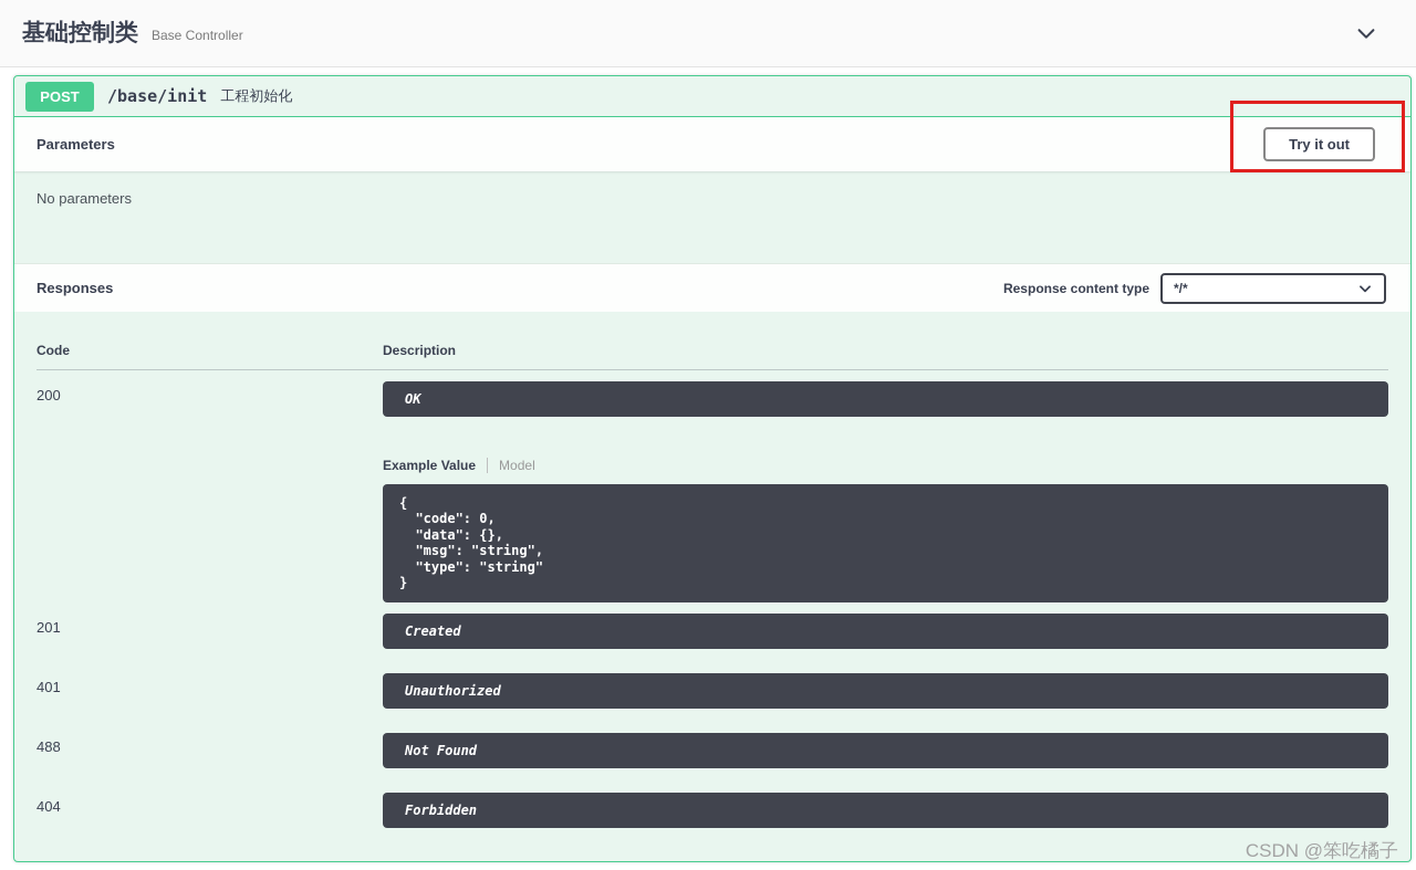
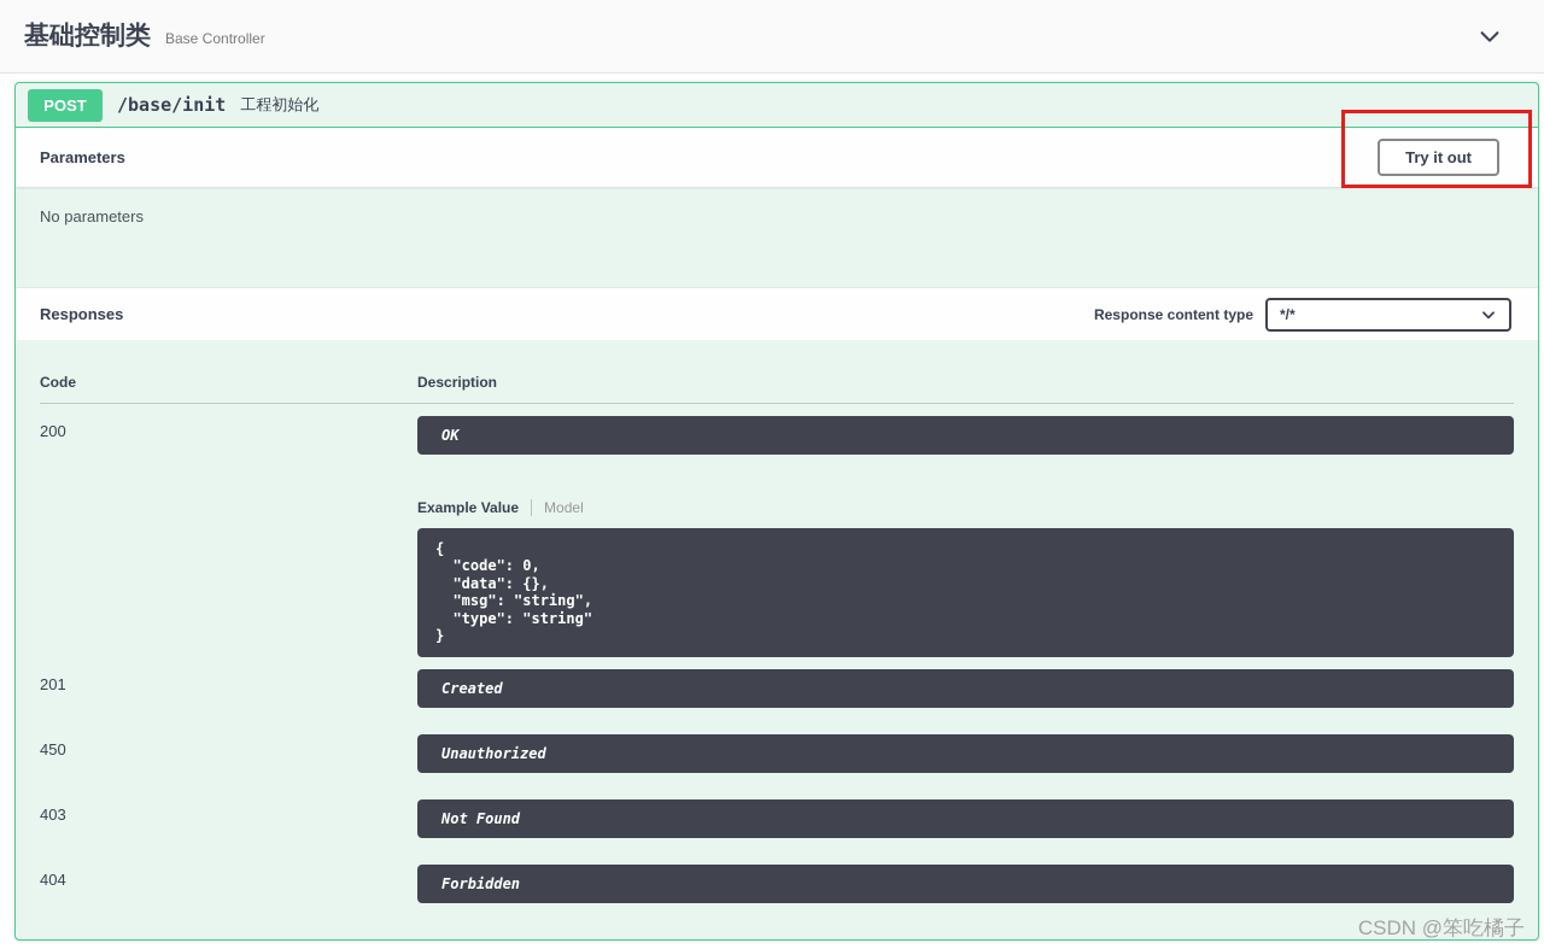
  基础控制类
  Base Controller
  POST
  /base/init
  工程初始化
  Parameters
  Try it out
  No parameters
  Responses
  Response content type
  */*
  Code
  Description
  200
  OK
  Example Value
  Model
  {
  "code": 0,
  "data": {},
  "msg": "string",
  "type": "string"
  }
  201
  Created
- 401
+ 450
  Unauthorized
- 488
+ 403
  Not Found
  404
  Forbidden
  CSDN @笨吃橘子
